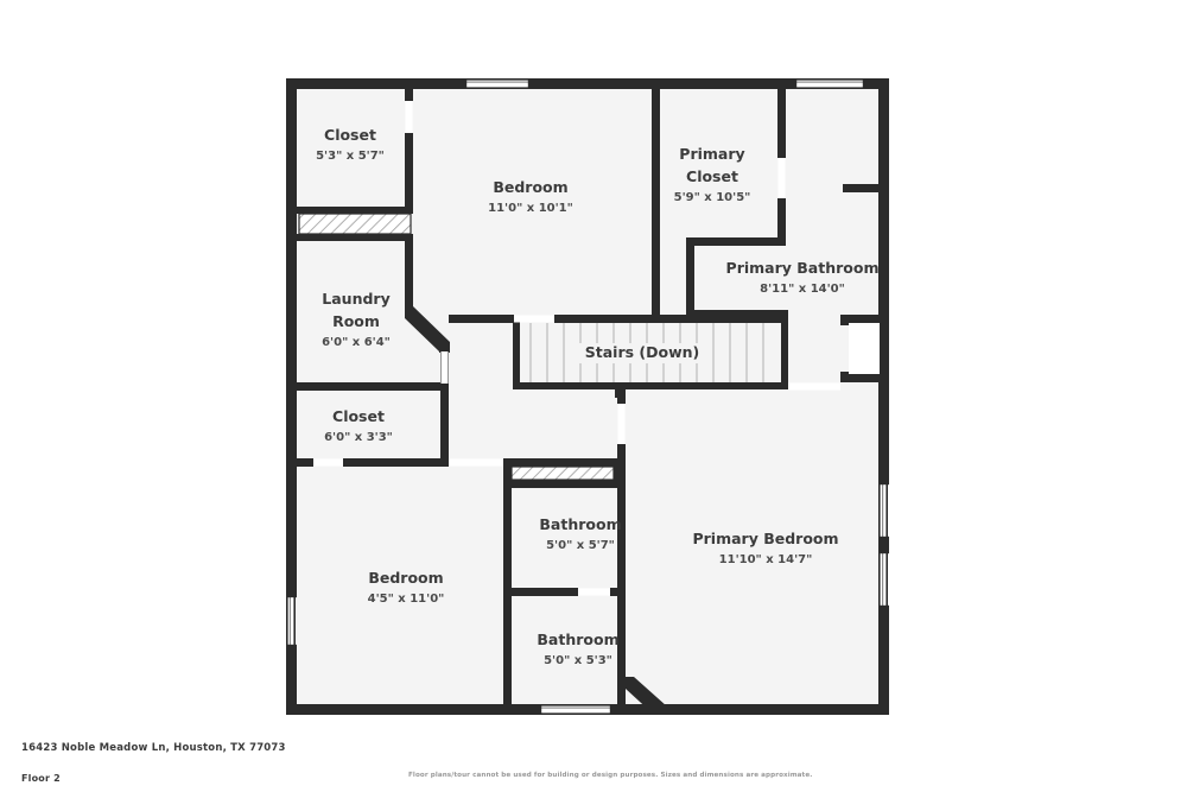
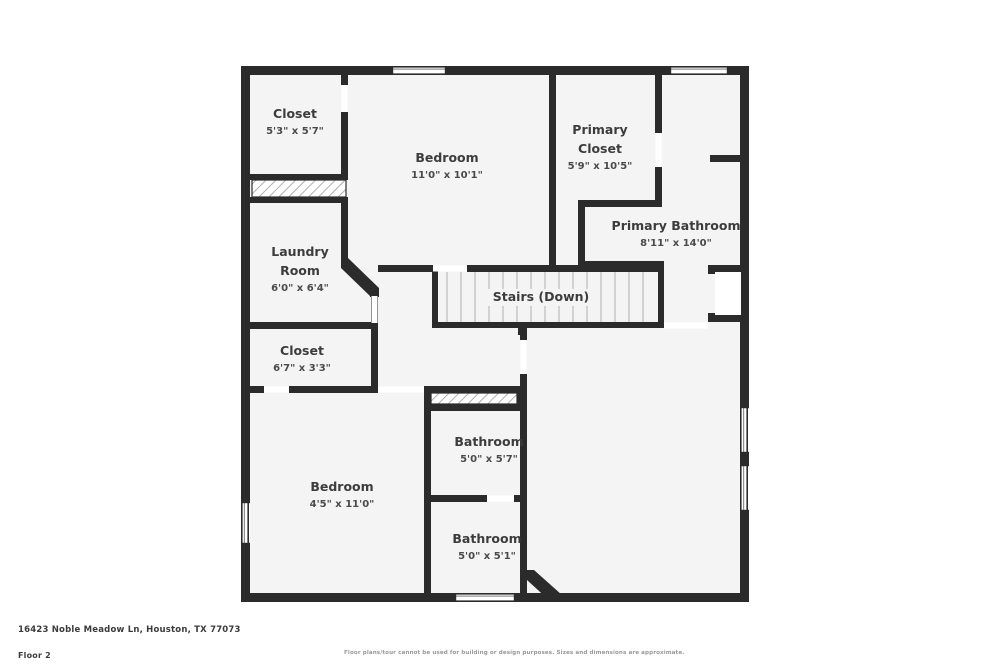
  Closet
  5'3" x 5'7"
  Bedroom
  11'0" x 10'1"
  Primary
  Closet
  5'9" x 10'5"
  Primary Bathroom
  8'11" x 14'0"
  Laundry
  Room
  6'0" x 6'4"
  Closet
- 6'0" x 3'3"
+ 6'7" x 3'3"
  Bedroom
  4'5" x 11'0"
  Bathroom
  5'0" x 5'7"
  Bathroom
- 5'0" x 5'3"
+ 5'0" x 5'1"
- Primary Bedroom
- 11'10" x 14'7"
  Stairs (Down)
  16423 Noble Meadow Ln, Houston, TX 77073
  Floor 2
